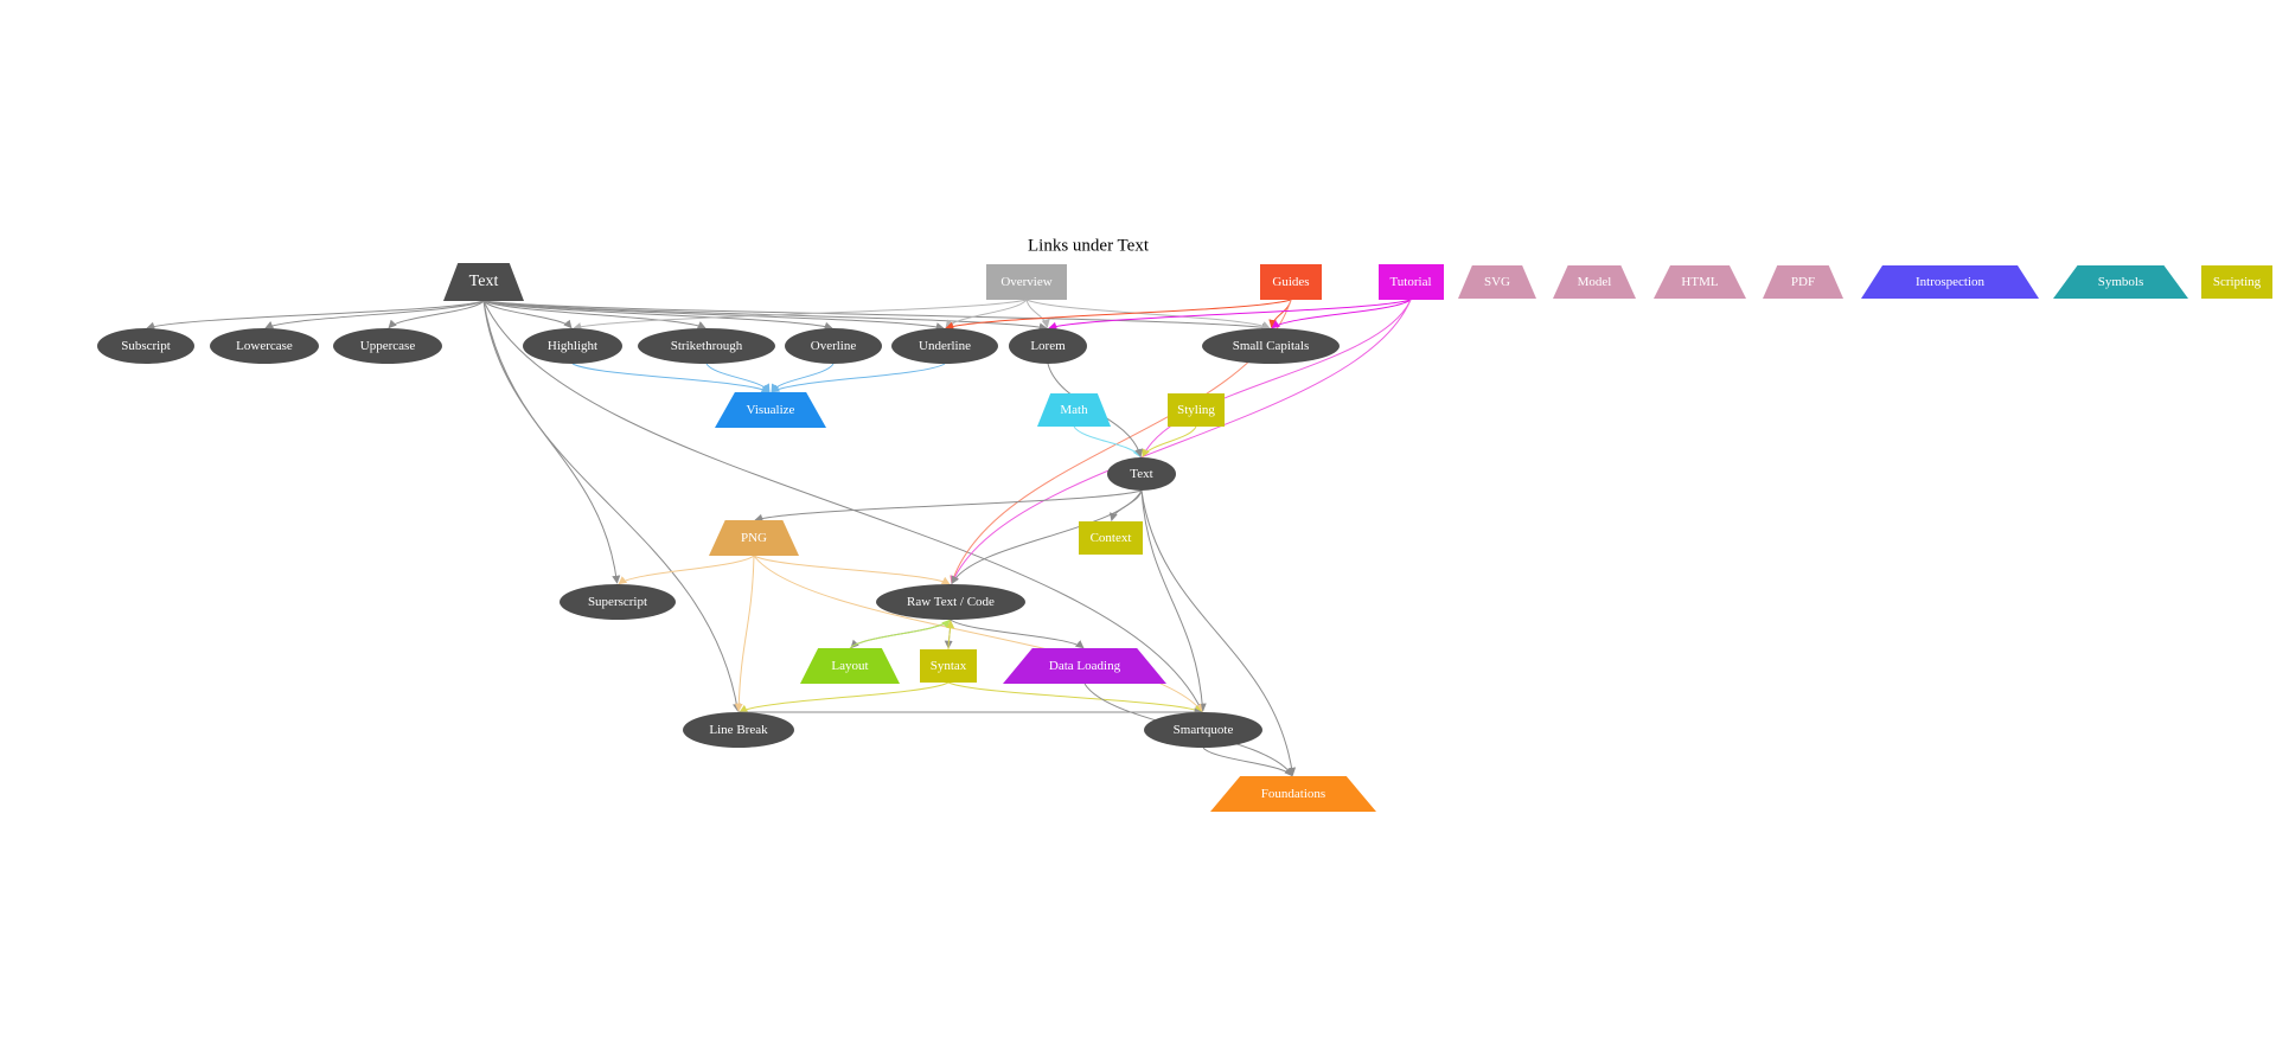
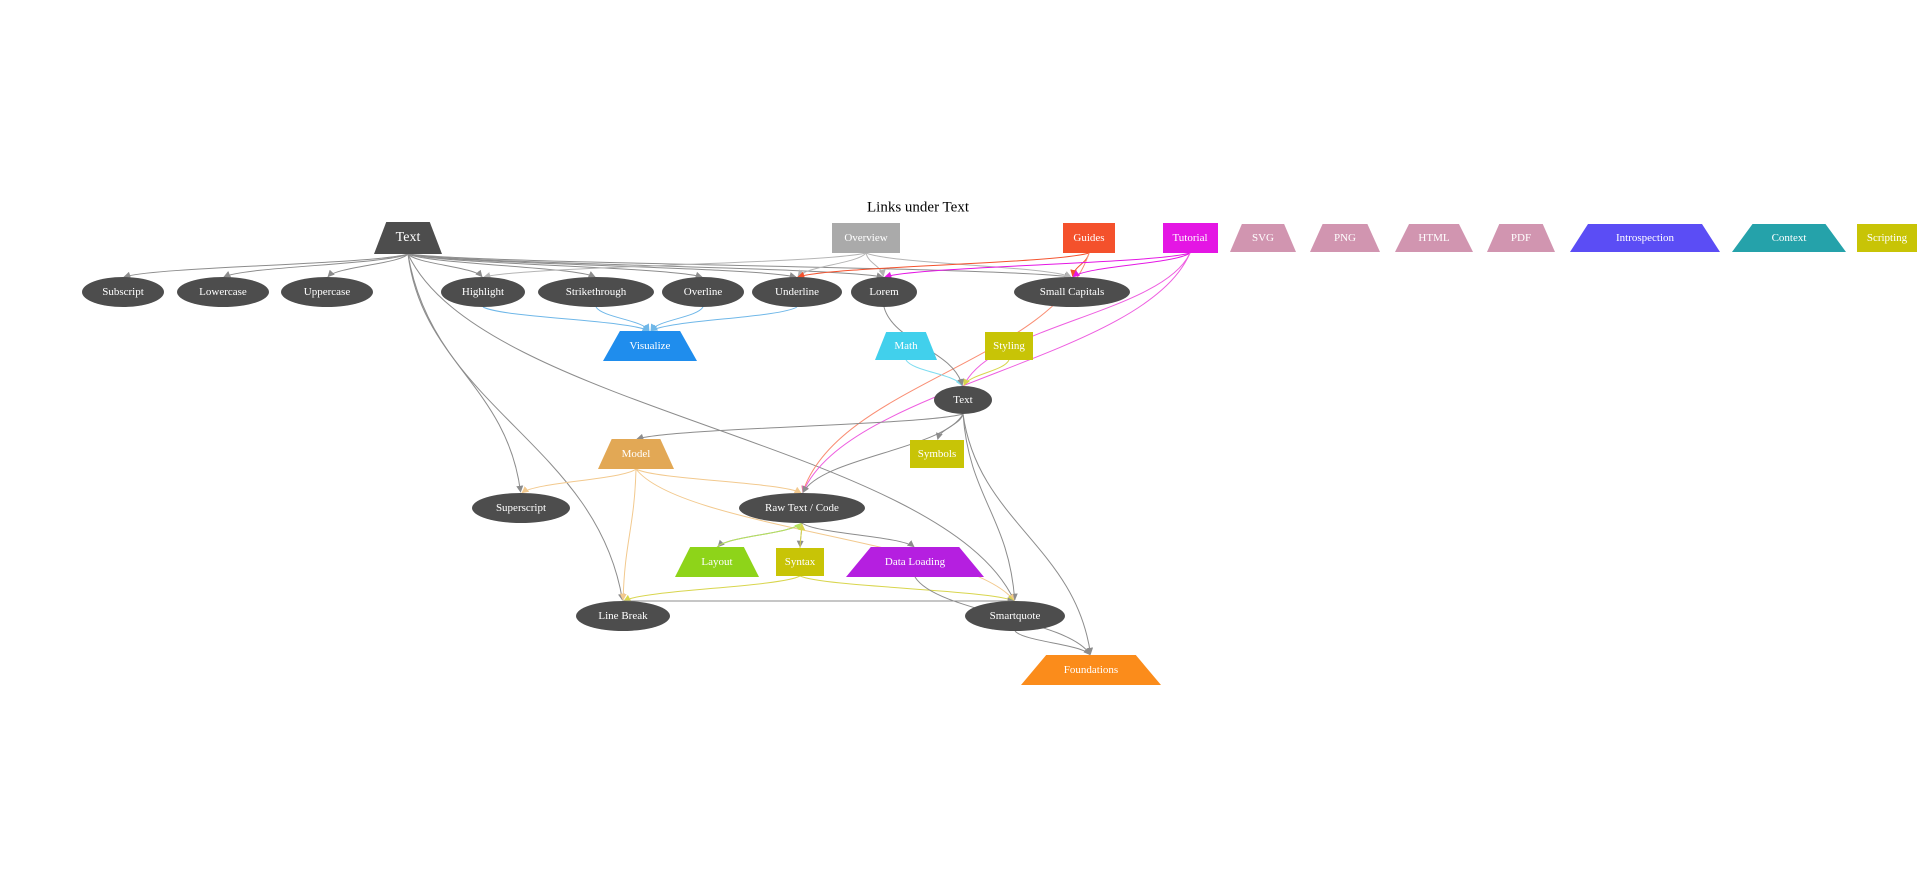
  Text
  Overview
  Guides
  Tutorial
  SVG
- Model
+ PNG
  HTML
  PDF
  Introspection
- Symbols
+ Context
  Scripting
  Subscript
  Lowercase
  Uppercase
  Highlight
  Strikethrough
  Overline
  Underline
  Lorem
  Small Capitals
  Visualize
  Math
  Styling
  Text
- PNG
+ Model
- Context
+ Symbols
  Superscript
  Raw Text / Code
  Layout
  Syntax
  Data Loading
  Line Break
  Smartquote
  Foundations
  Links under Text
